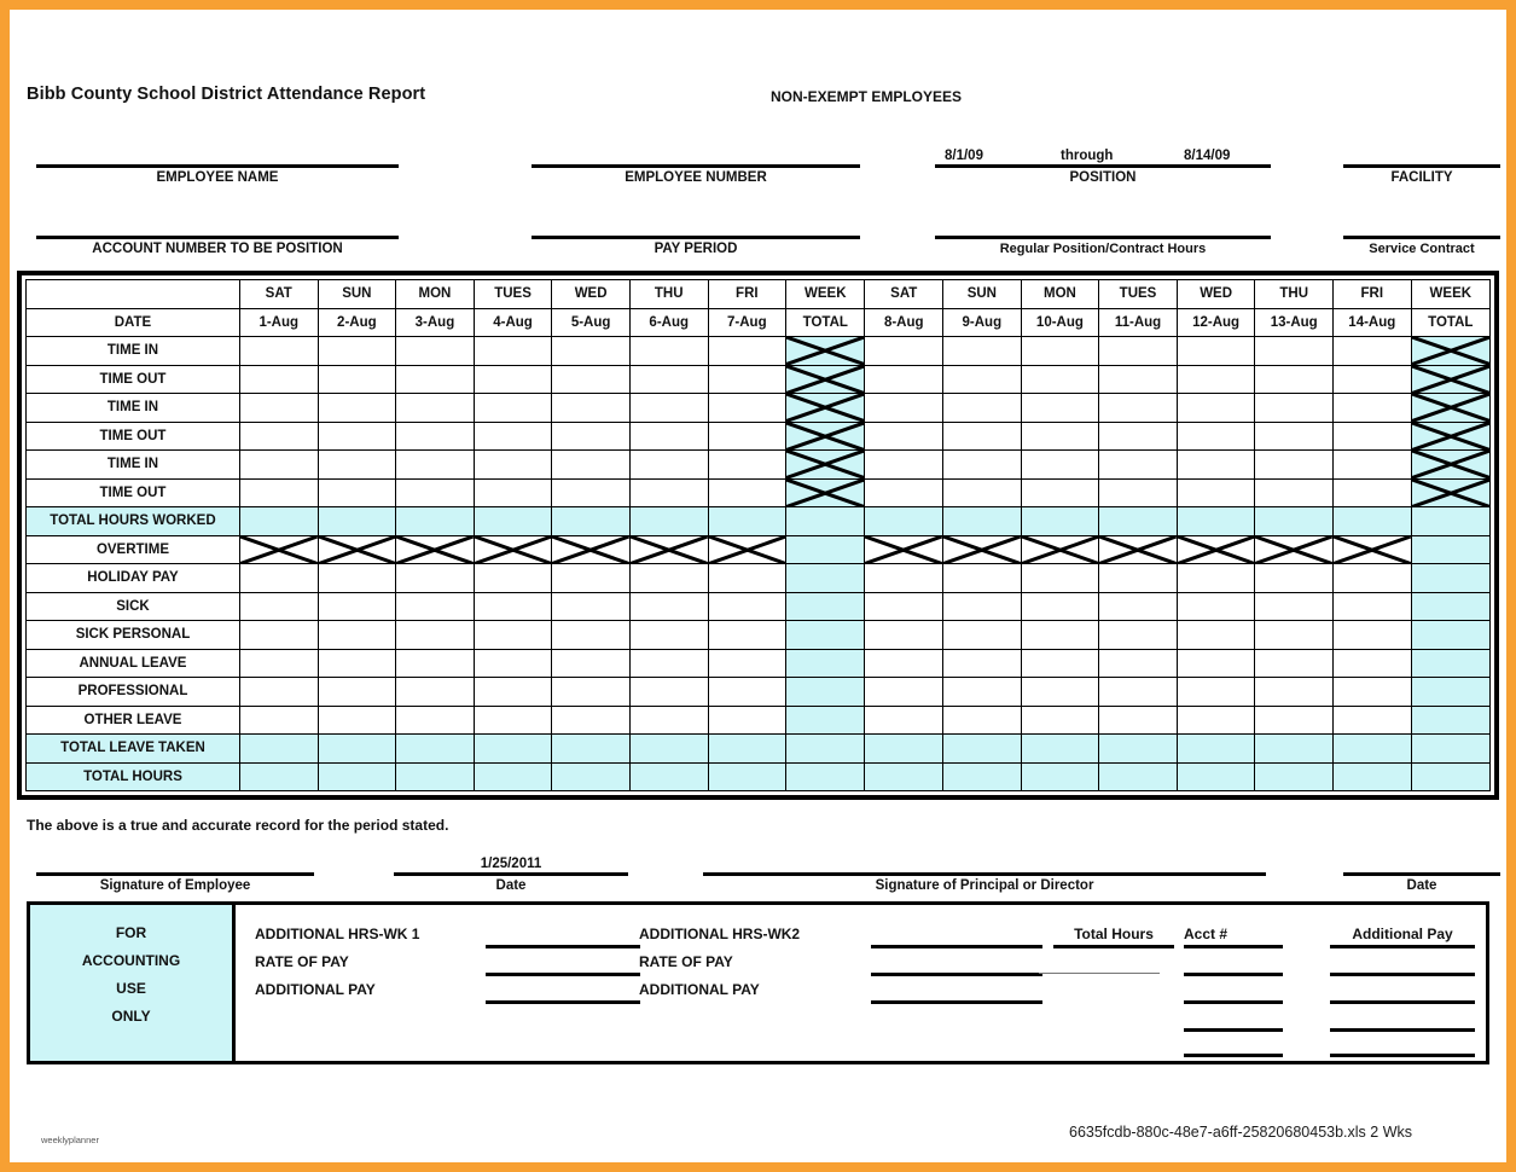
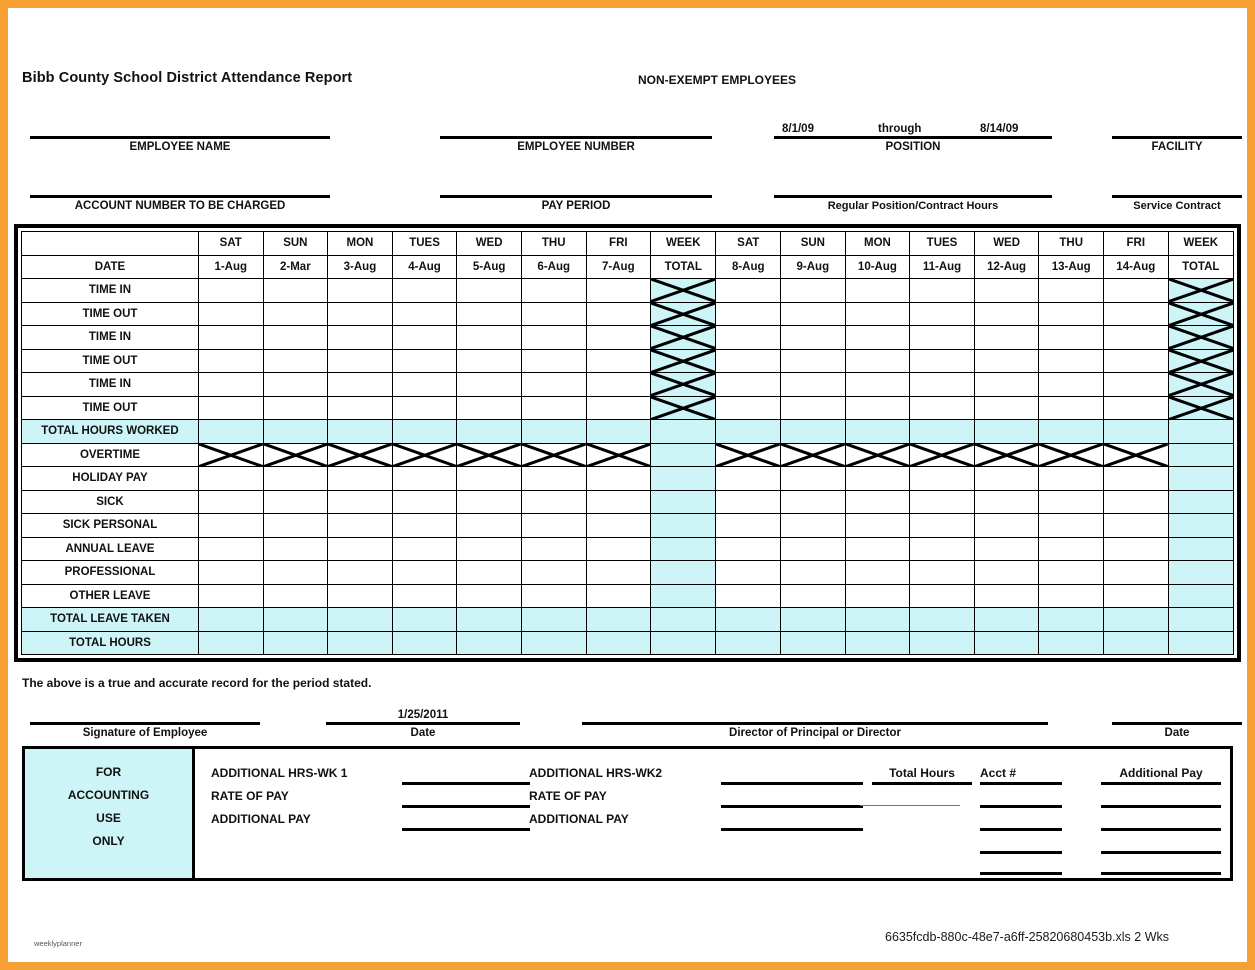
  Bibb County School District Attendance Report
  NON-EXEMPT EMPLOYEES
  EMPLOYEE NAME
  EMPLOYEE NUMBER
  8/1/09
  through
  8/14/09
  POSITION
  FACILITY
- ACCOUNT NUMBER TO BE POSITION
+ ACCOUNT NUMBER TO BE CHARGED
  PAY PERIOD
  Regular Position/Contract Hours
  Service Contract
  	SAT	SUN	MON	TUES	WED	THU	FRI	WEEK	SAT	SUN	MON	TUES	WED	THU	FRI	WEEK
- DATE	1-Aug	2-Aug	3-Aug	4-Aug	5-Aug	6-Aug	7-Aug	TOTAL	8-Aug	9-Aug	10-Aug	11-Aug	12-Aug	13-Aug	14-Aug	TOTAL
+ DATE	1-Aug	2-Mar	3-Aug	4-Aug	5-Aug	6-Aug	7-Aug	TOTAL	8-Aug	9-Aug	10-Aug	11-Aug	12-Aug	13-Aug	14-Aug	TOTAL
  TIME IN
  TIME OUT
  TIME IN
  TIME OUT
  TIME IN
  TIME OUT
  TOTAL HOURS WORKED
  OVERTIME
  HOLIDAY PAY
  SICK
  SICK PERSONAL
  ANNUAL LEAVE
  PROFESSIONAL
  OTHER LEAVE
  TOTAL LEAVE TAKEN
  TOTAL HOURS
  The above is a true and accurate record for the period stated.
  Signature of Employee
  1/25/2011
  Date
- Signature of Principal or Director
+ Director of Principal or Director
  Date
  FOR
  ACCOUNTING
  USE
  ONLY
  ADDITIONAL HRS-WK 1
  RATE OF PAY
  ADDITIONAL PAY
  ADDITIONAL HRS-WK2
  RATE OF PAY
  ADDITIONAL PAY
  Total Hours
  Acct #
  Additional Pay
  weeklyplanner
  6635fcdb-880c-48e7-a6ff-25820680453b.xls 2 Wks
